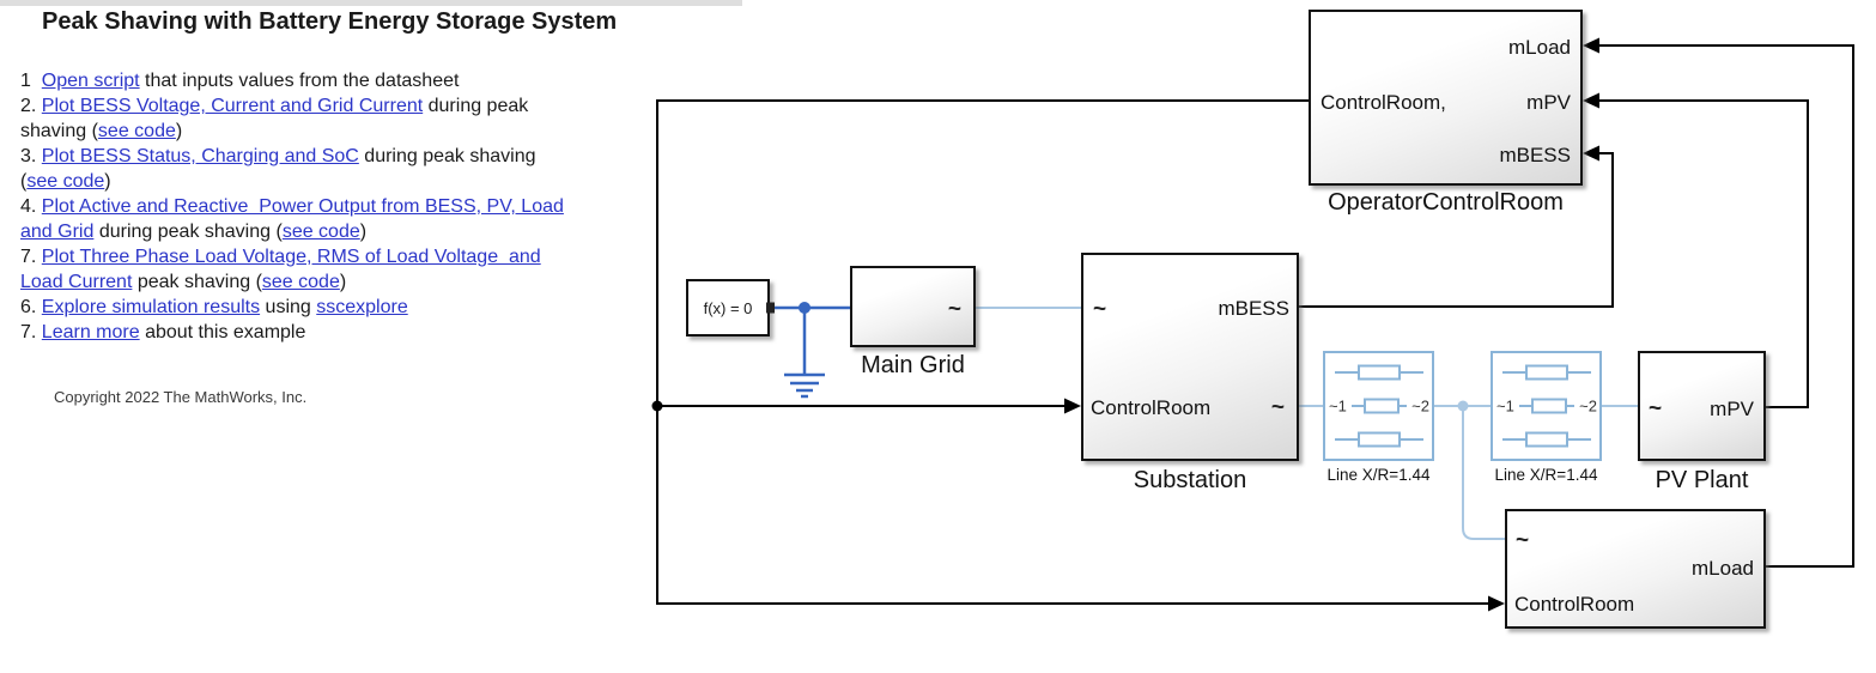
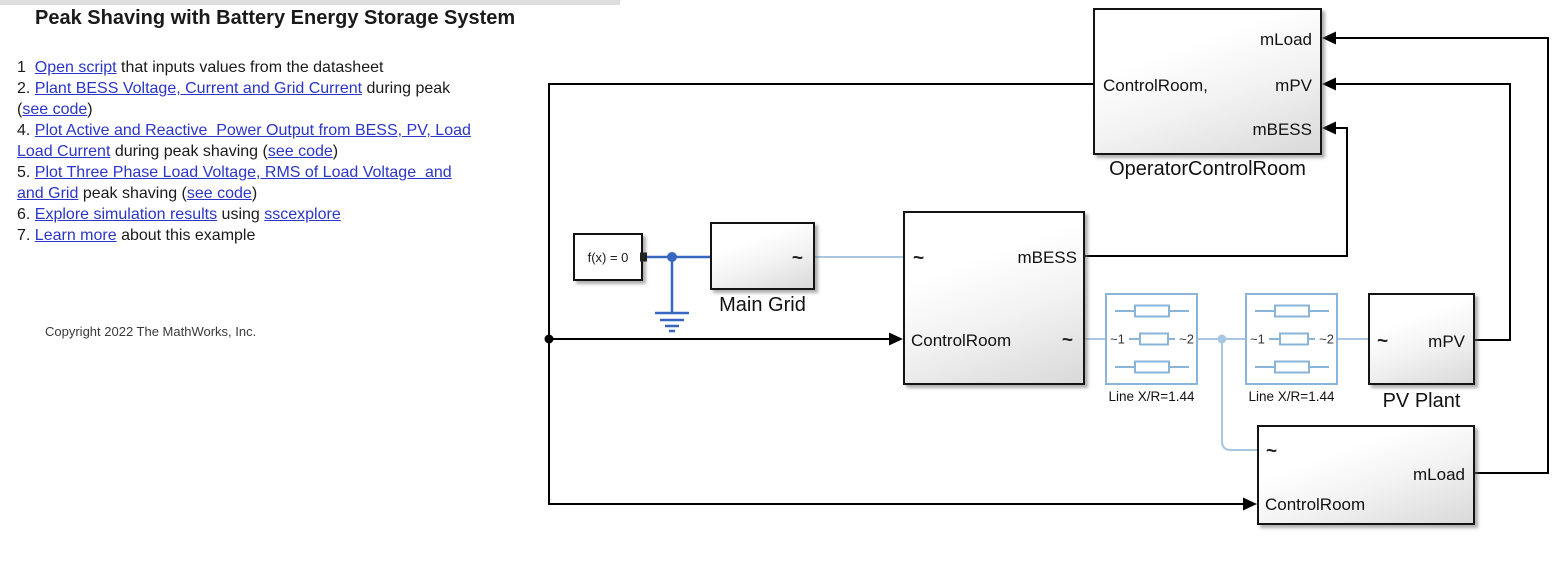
  Peak Shaving with Battery Energy Storage System
  1 Open script that inputs values from the datasheet
- 2. Plot BESS Voltage, Current and Grid Current during peak
+ 2. Plant BESS Voltage, Current and Grid Current during peak
- shaving (see code)
- 3. Plot BESS Status, Charging and SoC during peak shaving
  (see code)
  4. Plot Active and Reactive Power Output from BESS, PV, Load
- and Grid during peak shaving (see code)
+ Load Current during peak shaving (see code)
- 7. Plot Three Phase Load Voltage, RMS of Load Voltage and
+ 5. Plot Three Phase Load Voltage, RMS of Load Voltage and
- Load Current peak shaving (see code)
+ and Grid peak shaving (see code)
  6. Explore simulation results using sscexplore
  7. Learn more about this example
  Copyright 2022 The MathWorks, Inc.
  ControlRoom,
  mLoad
  mPV
  mBESS
  OperatorControlRoom
  f(x) = 0
  ~
  Main Grid
  ~
  ControlRoom
  mBESS
  ~
- Substation
  ~1
  ~2
  Line X/R=1.44
  ~1
  ~2
  Line X/R=1.44
  ~
  mPV
  PV Plant
  ~
  ControlRoom
  mLoad
